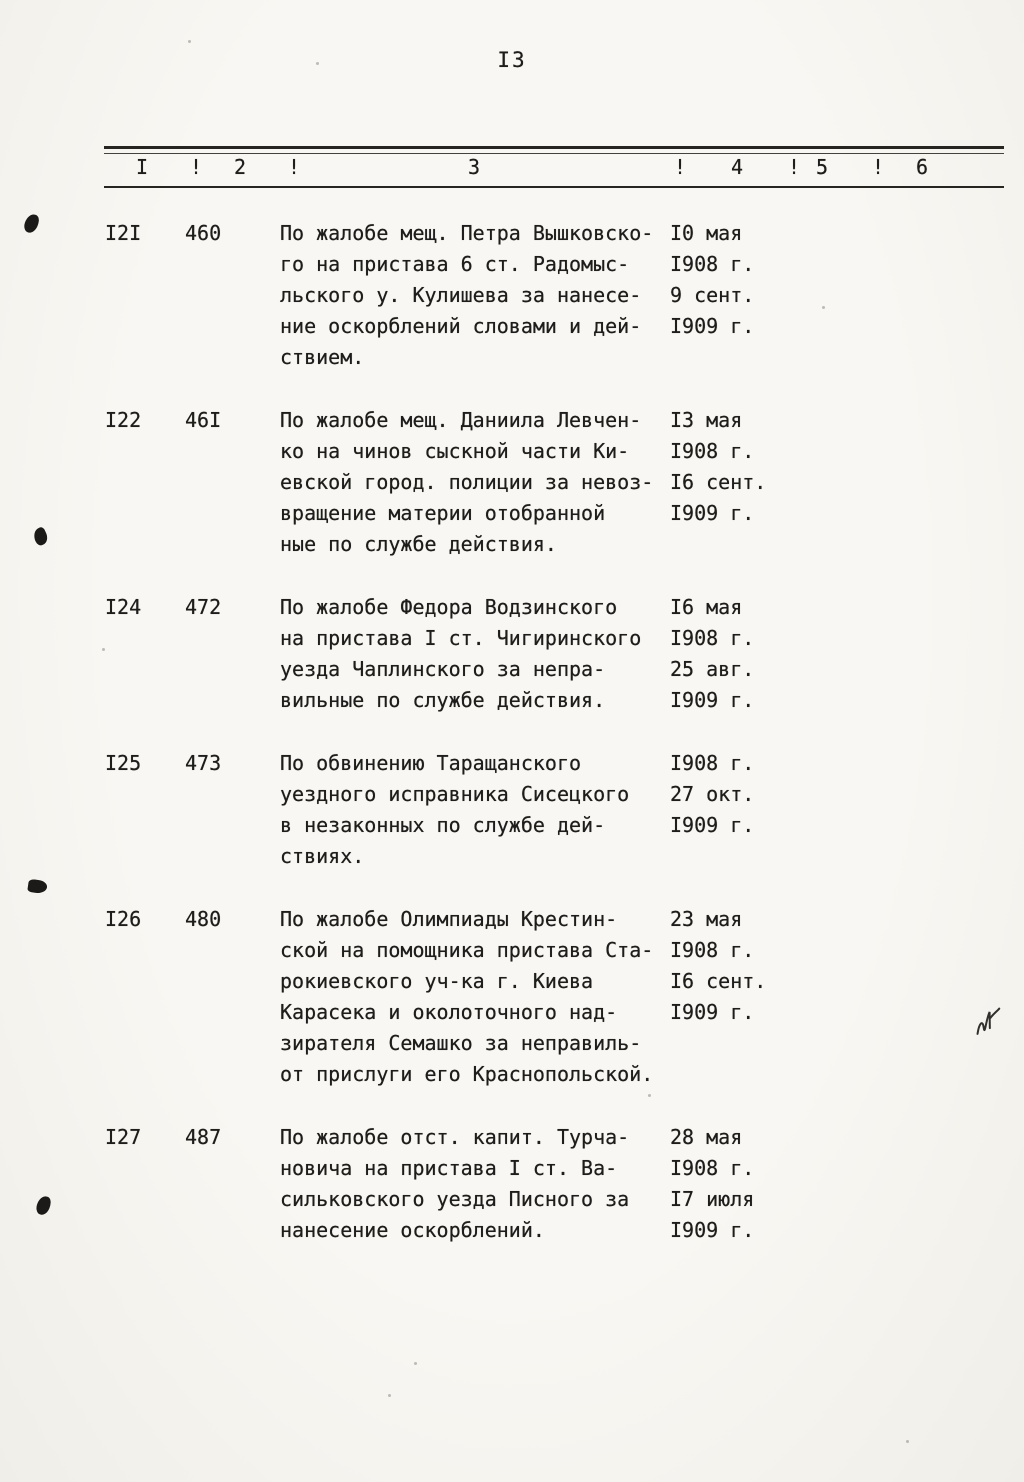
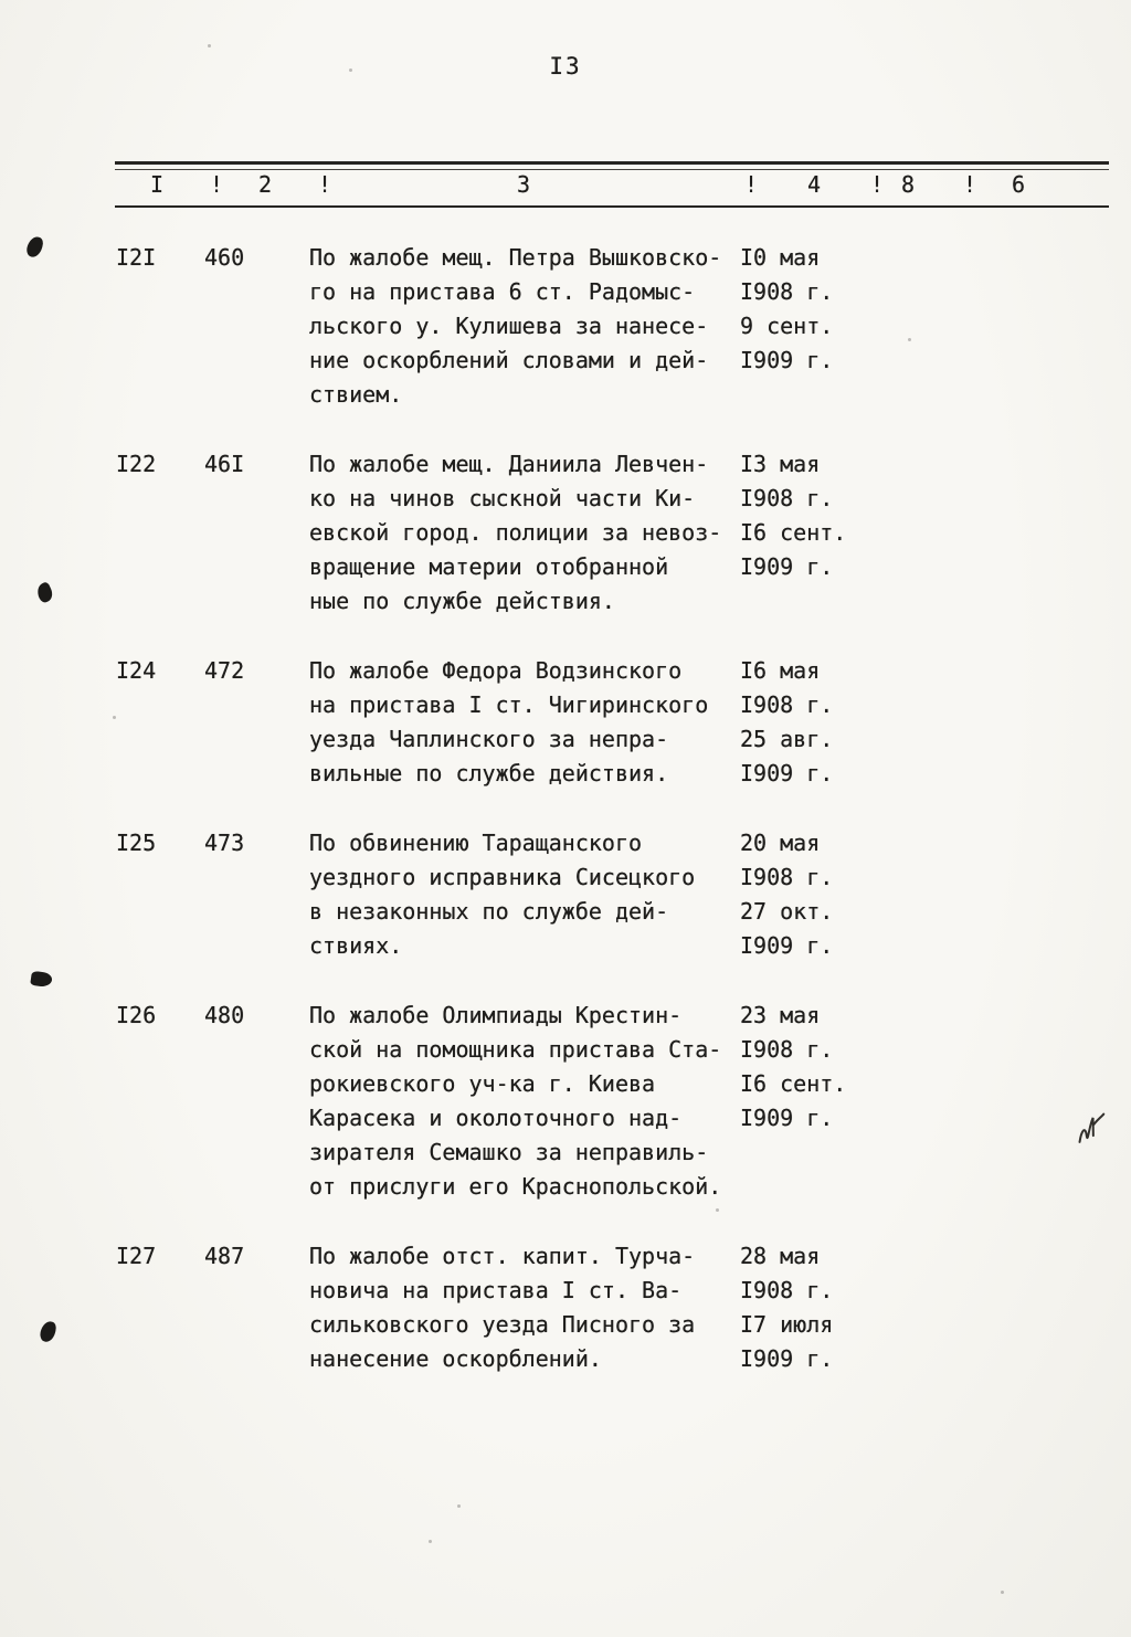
  I3
  I
  !
  2
  !
  3
  !
  4
  !
- 5
+ 8
  !
  6
  I2I
  460
  По жалобе мещ. Петра Вышковско-
  го на пристава 6 ст. Радомыс-
  льского у. Кулишева за нанесе-
  ние оскорблений словами и дей-
  ствием.
  I0 мая
  I908 г.
  9 сент.
  I909 г.
  I22
  46I
  По жалобе мещ. Даниила Левчен-
  ко на чинов сыскной части Ки-
  евской город. полиции за невоз-
  вращение материи отобранной
  ные по службе действия.
  I3 мая
  I908 г.
  I6 сент.
  I909 г.
  I24
  472
  По жалобе Федора Водзинского
  на пристава I ст. Чигиринского
  уезда Чаплинского за непра-
  вильные по службе действия.
  I6 мая
  I908 г.
  25 авг.
  I909 г.
  I25
  473
  По обвинению Таращанского
  уездного исправника Сисецкого
  в незаконных по службе дей-
  ствиях.
+ 20 мая
  I908 г.
  27 окт.
  I909 г.
  I26
  480
  По жалобе Олимпиады Крестин-
  ской на помощника пристава Ста-
  рокиевского уч-ка г. Киева
  Карасека и околоточного над-
  зирателя Семашко за неправиль-
  от прислуги его Краснопольской.
  23 мая
  I908 г.
  I6 сент.
  I909 г.
  I27
  487
  По жалобе отст. капит. Турча-
  новича на пристава I ст. Ва-
  сильковского уезда Писного за
  нанесение оскорблений.
  28 мая
  I908 г.
  I7 июля
  I909 г.
